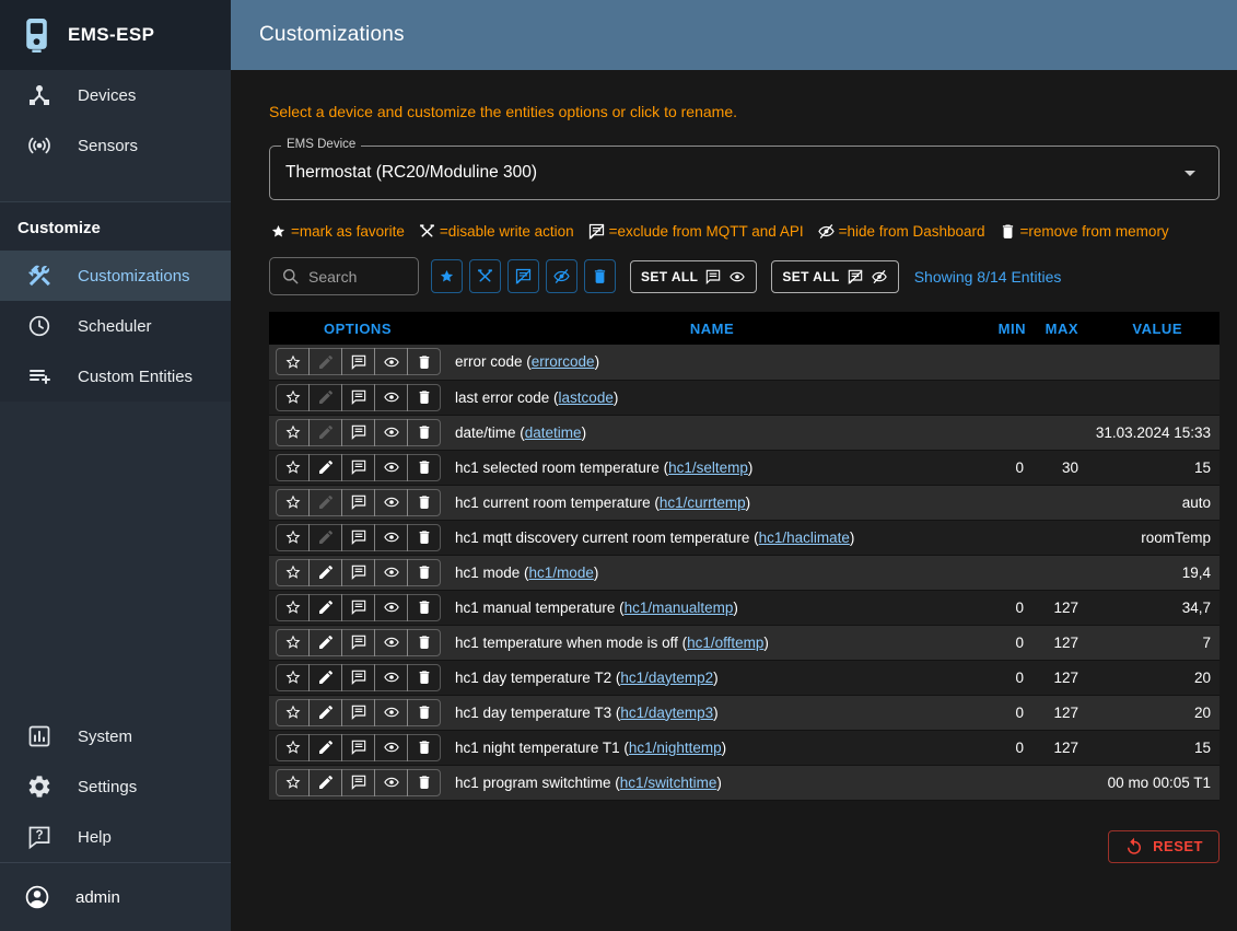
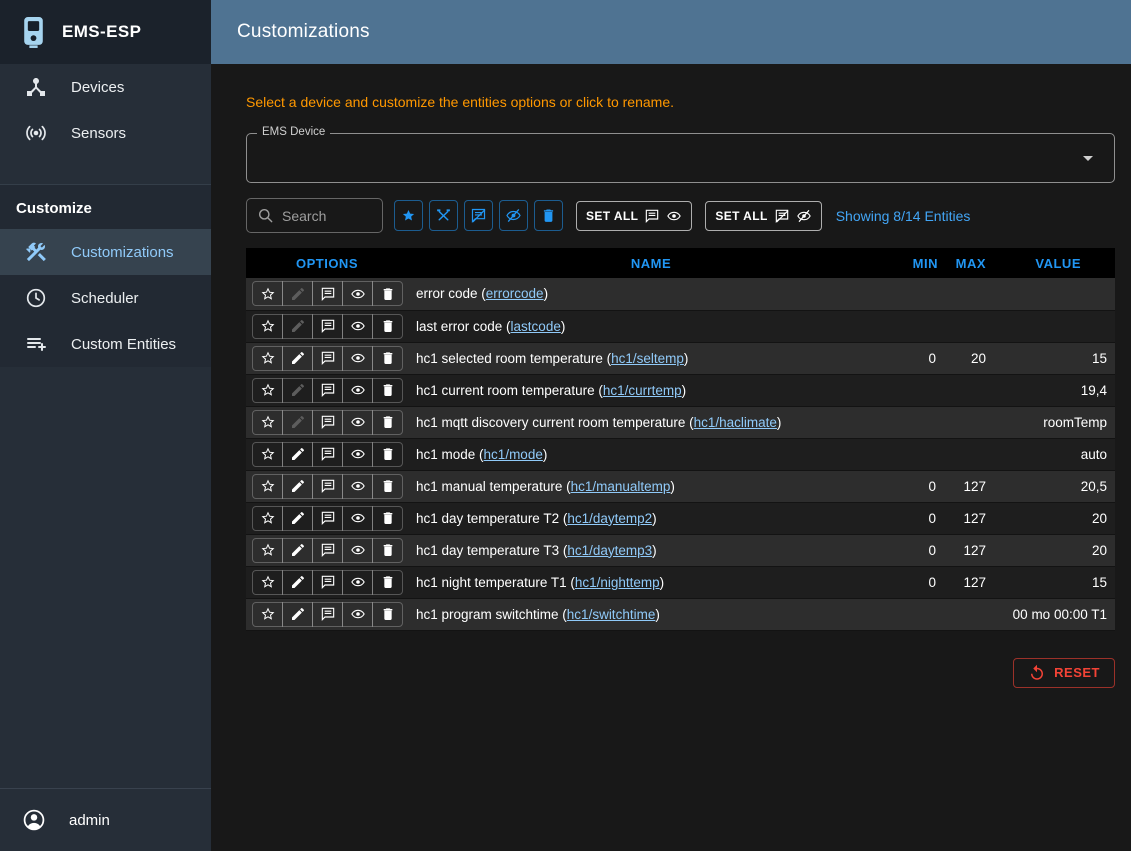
  EMS-ESP
  Devices
  Sensors
  Customize
  Customizations
  Scheduler
  Custom Entities
- System
- Settings
- ?
- Help
  admin
  Customizations
  Select a device and customize the entities options or click to rename.
  EMS Device
- Thermostat (RC20/Moduline 300)
- =mark as favorite
- =disable write action
- =exclude from MQTT and API
- =hide from Dashboard
- =remove from memory
  Search
  SET ALL
  SET ALL
  Showing 8/14 Entities
  OPTIONS	NAME	MIN	MAX	VALUE
  	error code (errorcode)
  	last error code (lastcode)
- 	date/time (datetime)			31.03.2024 15:33
- 	hc1 selected room temperature (hc1/seltemp)	0	30	15
+ 	hc1 selected room temperature (hc1/seltemp)	0	20	15
- 	hc1 current room temperature (hc1/currtemp)			auto
+ 	hc1 current room temperature (hc1/currtemp)			19,4
  	hc1 mqtt discovery current room temperature (hc1/haclimate)			roomTemp
- 	hc1 mode (hc1/mode)			19,4
+ 	hc1 mode (hc1/mode)			auto
- 	hc1 manual temperature (hc1/manualtemp)	0	127	34,7
+ 	hc1 manual temperature (hc1/manualtemp)	0	127	20,5
- 	hc1 temperature when mode is off (hc1/offtemp)	0	127	7
  	hc1 day temperature T2 (hc1/daytemp2)	0	127	20
  	hc1 day temperature T3 (hc1/daytemp3)	0	127	20
  	hc1 night temperature T1 (hc1/nighttemp)	0	127	15
- 	hc1 program switchtime (hc1/switchtime)			00 mo 00:05 T1
+ 	hc1 program switchtime (hc1/switchtime)			00 mo 00:00 T1
  RESET
